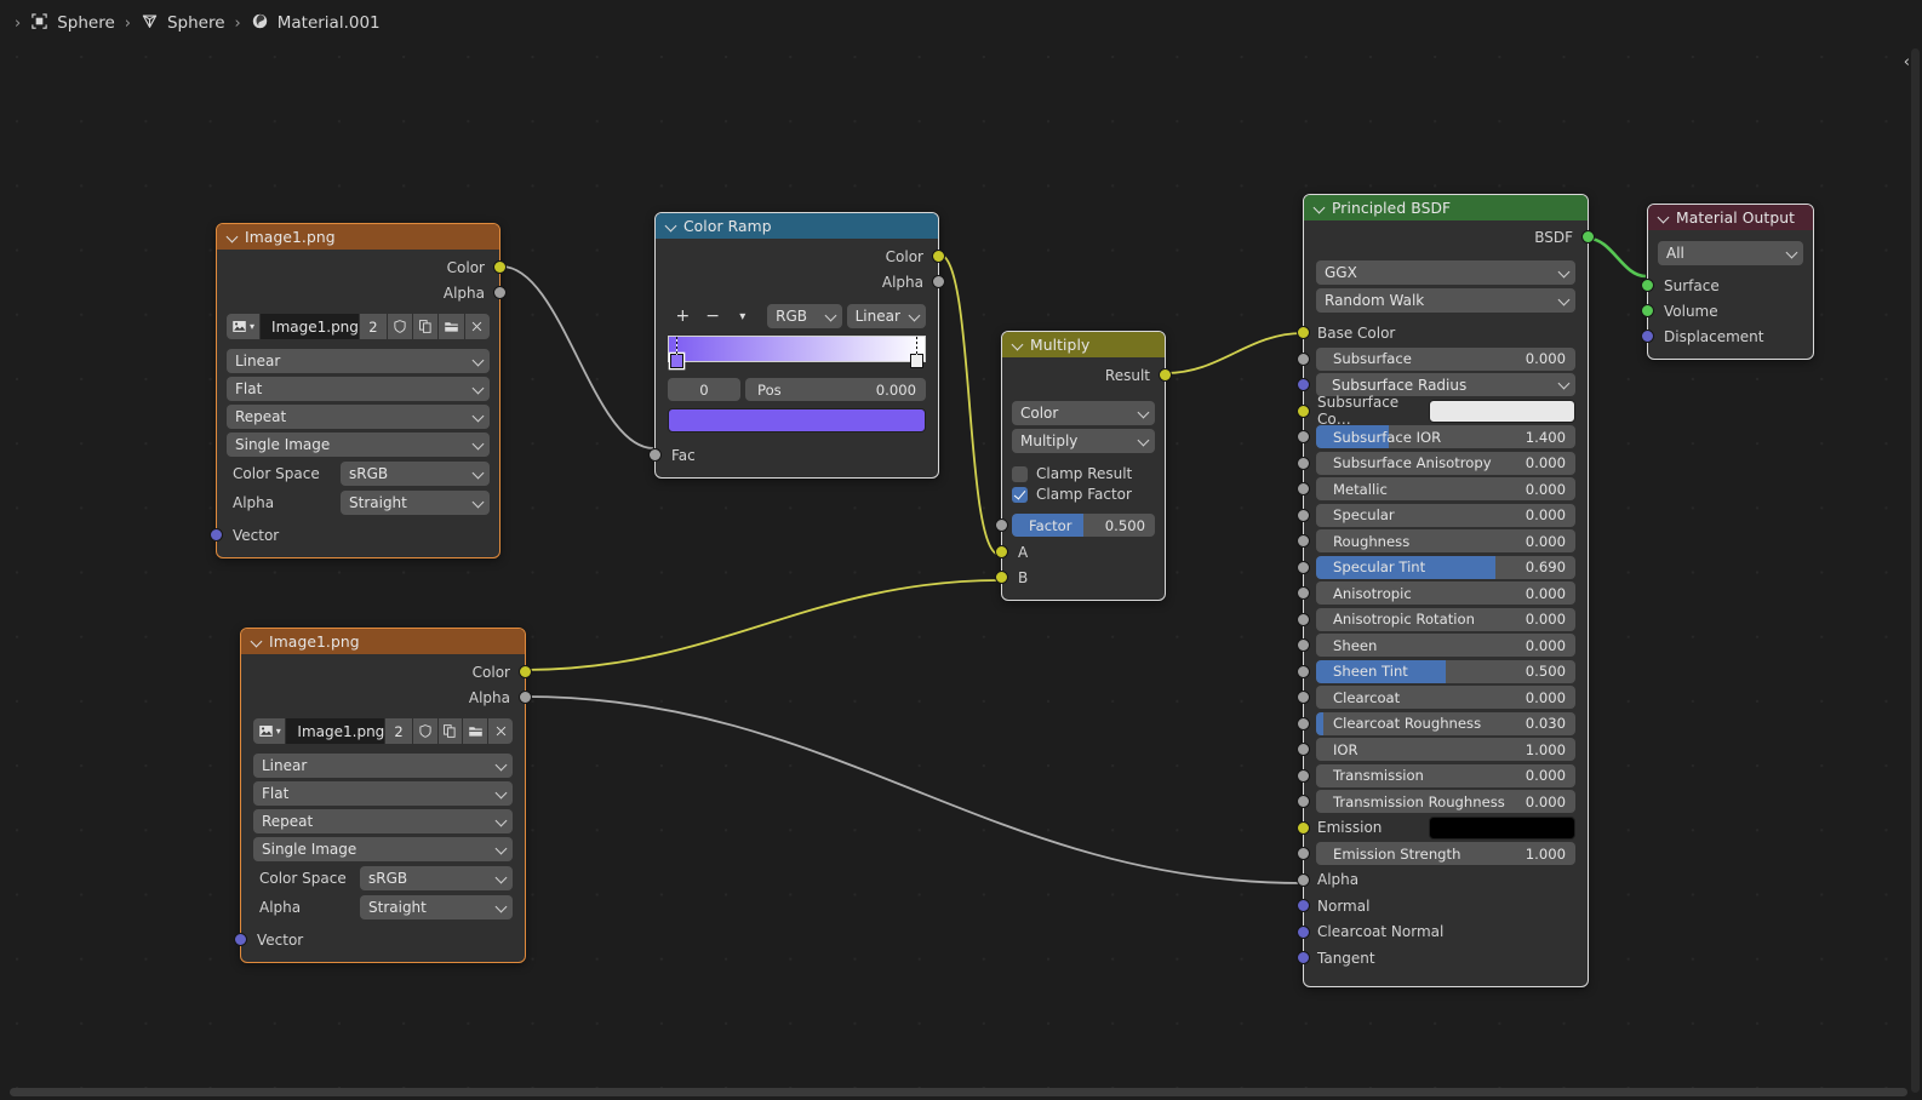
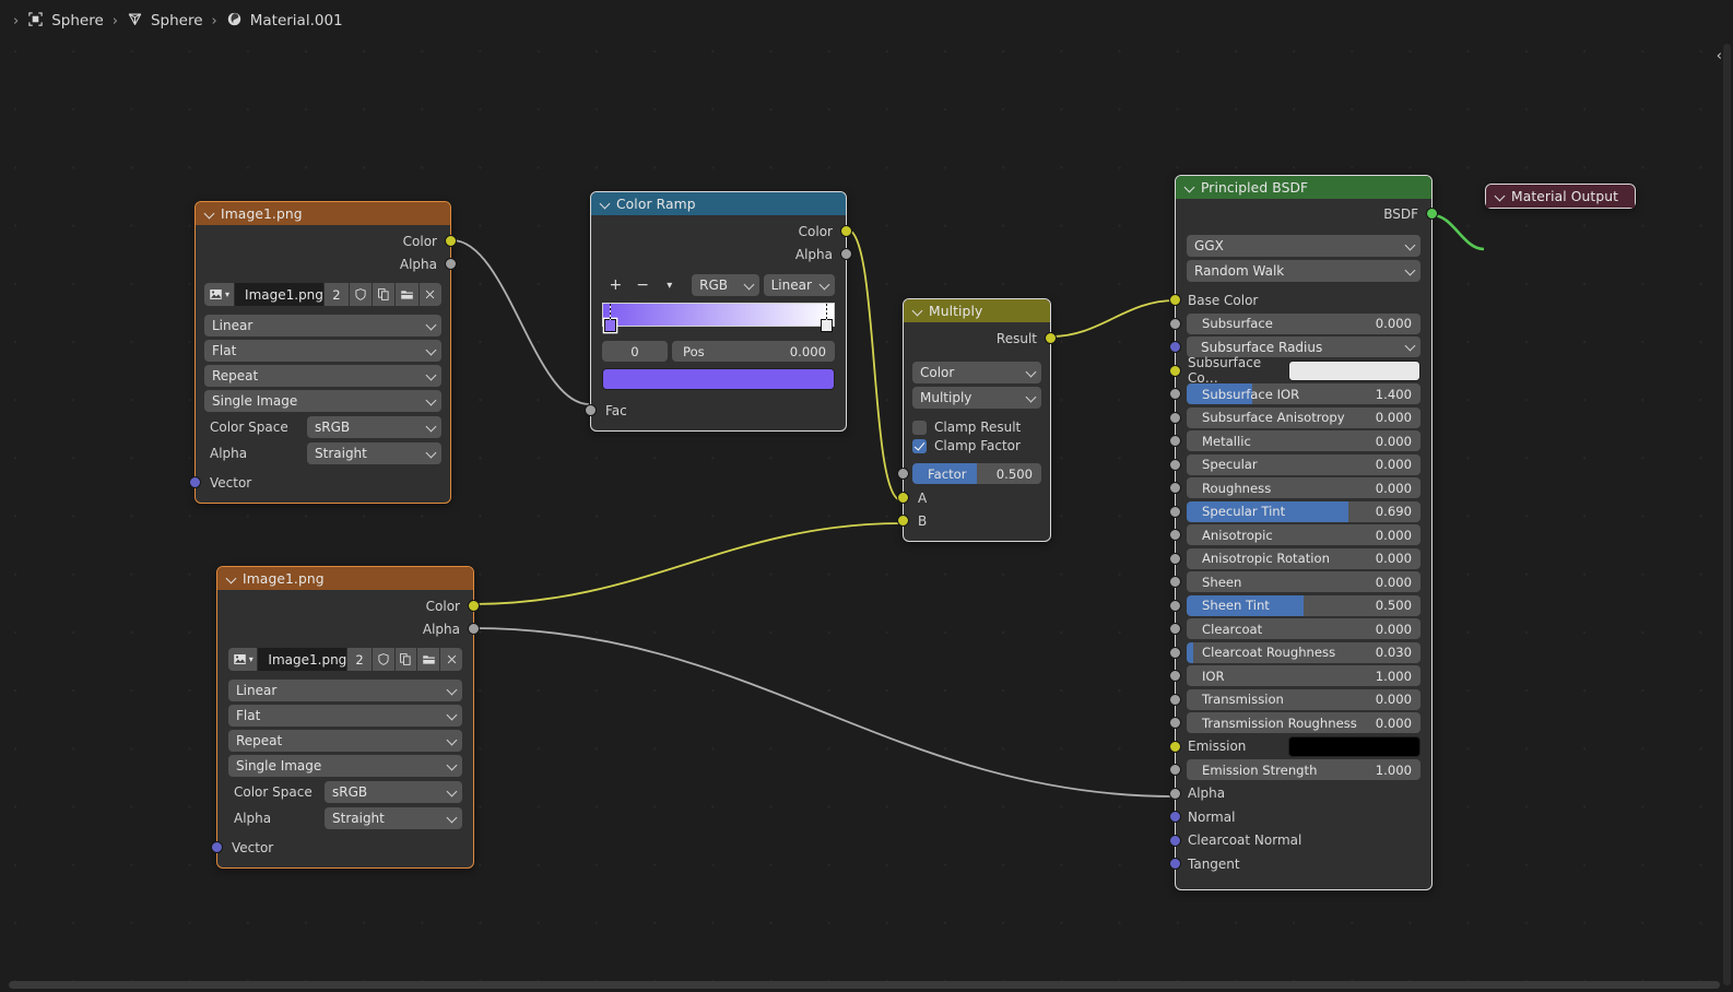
  ›
  Sphere
  ›
  Sphere
  ›
  Material.001
  Image1.png
  Color
  Alpha
  ▾
  Image1.png
  2
  Linear
  Flat
  Repeat
  Single Image
  Color Space
  sRGB
  Alpha
  Straight
  Vector
  Color Ramp
  Color
  Alpha
  +
  −
  ▾
  RGB
  Linear
  0
  Pos
  0.000
  Fac
  Multiply
  Result
  Color
  Multiply
  Clamp Result
  Clamp Factor
  Factor
  0.500
  A
  B
  Principled BSDF
  BSDF
  GGX
  Random Walk
  Base Color
  Subsurface
  0.000
  Subsurface Radius
  Subsurface Co…
  Subsurface IOR
  1.400
  Subsurface Anisotropy
  0.000
  Metallic
  0.000
  Specular
  0.000
  Roughness
  0.000
  Specular Tint
  0.690
  Anisotropic
  0.000
  Anisotropic Rotation
  0.000
  Sheen
  0.000
  Sheen Tint
  0.500
  Clearcoat
  0.000
  Clearcoat Roughness
  0.030
  IOR
  1.000
  Transmission
  0.000
  Transmission Roughness
  0.000
  Emission
  Emission Strength
  1.000
  Alpha
  Normal
  Clearcoat Normal
  Tangent
  Material Output
- All
- Surface
- Volume
- Displacement
  Image1.png
  Color
  Alpha
  ▾
  Image1.png
  2
  Linear
  Flat
  Repeat
  Single Image
  Color Space
  sRGB
  Alpha
  Straight
  Vector
  ‹
